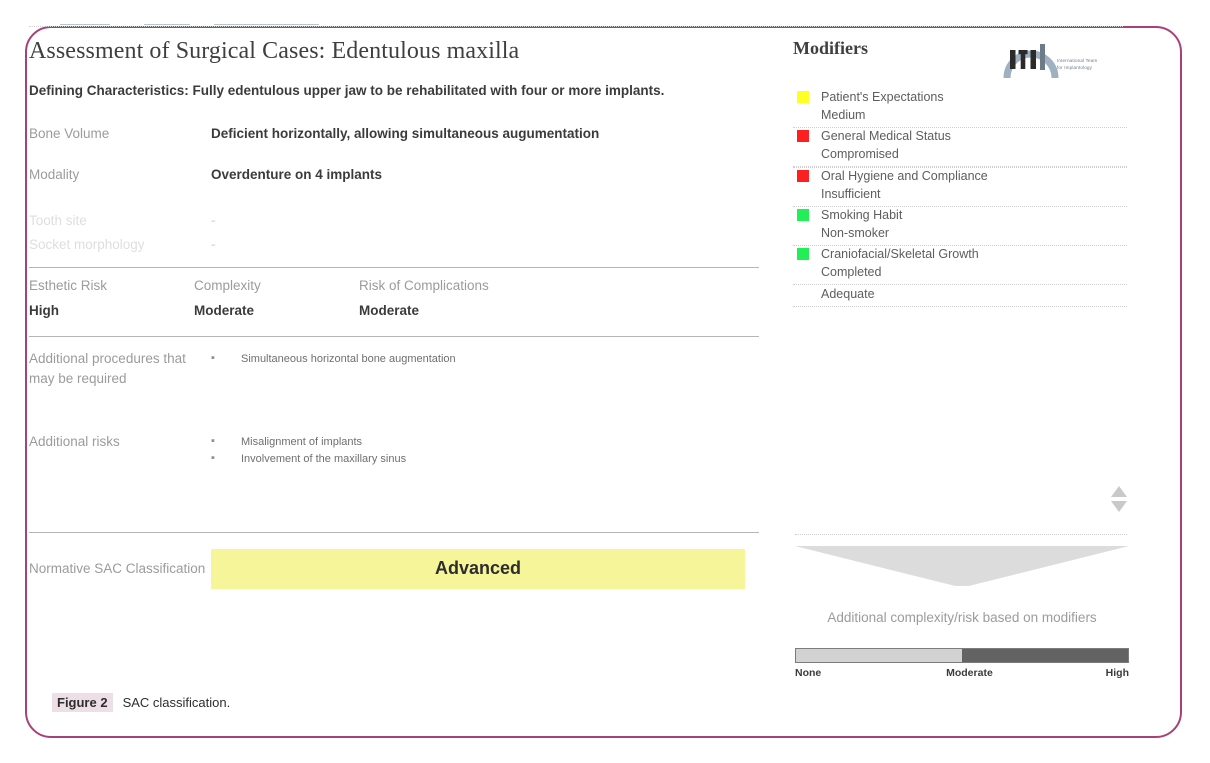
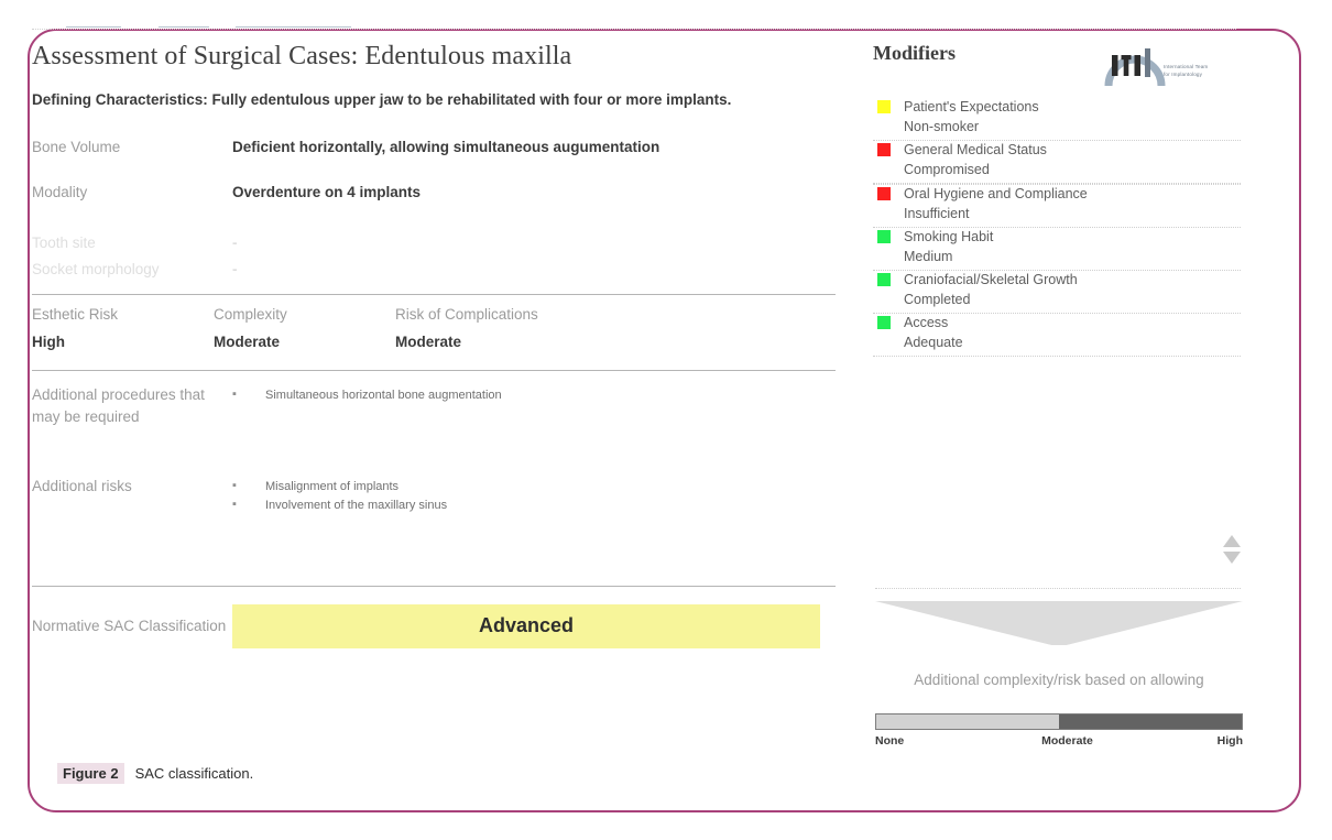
  Assessment of Surgical Cases: Edentulous maxilla
  Defining Characteristics: Fully edentulous upper jaw to be rehabilitated with four or more implants.
  Bone Volume
  Deficient horizontally, allowing simultaneous augumentation
  Modality
  Overdenture on 4 implants
  Tooth site
  -
  Socket morphology
  -
  Esthetic Risk
  High
  Complexity
  Moderate
  Risk of Complications
  Moderate
  Additional procedures that may be required
  Simultaneous horizontal bone augmentation
  Additional risks
  Misalignment of implants
  Involvement of the maxillary sinus
  Normative SAC Classification
  Advanced
  Modifiers
  Patient's Expectations
- Medium
+ Non-smoker
  General Medical Status
  Compromised
  Oral Hygiene and Compliance
  Insufficient
  Smoking Habit
- Non-smoker
+ Medium
  Craniofacial/Skeletal Growth
  Completed
+ Access
  Adequate
- Additional complexity/risk based on modifiers
+ Additional complexity/risk based on allowing
  None
  Moderate
  High
  Figure 2
  SAC classification.
